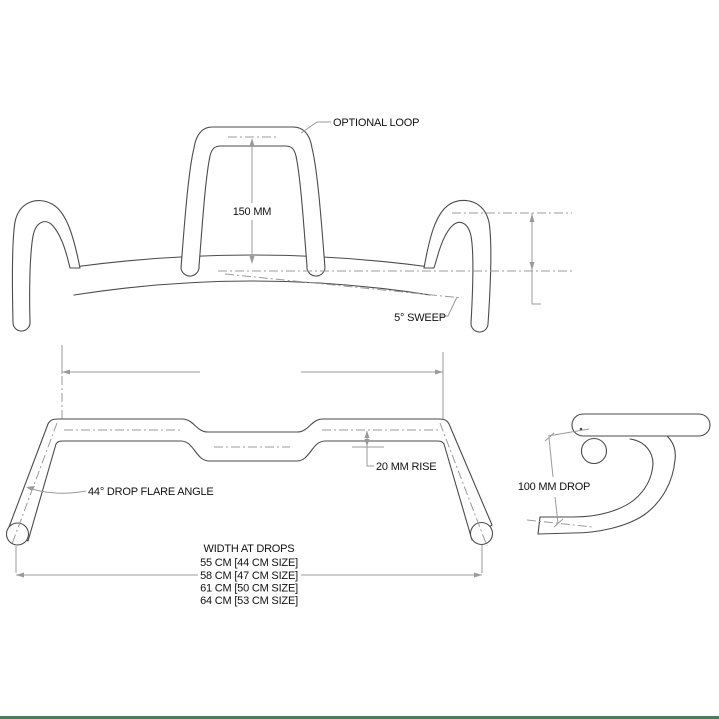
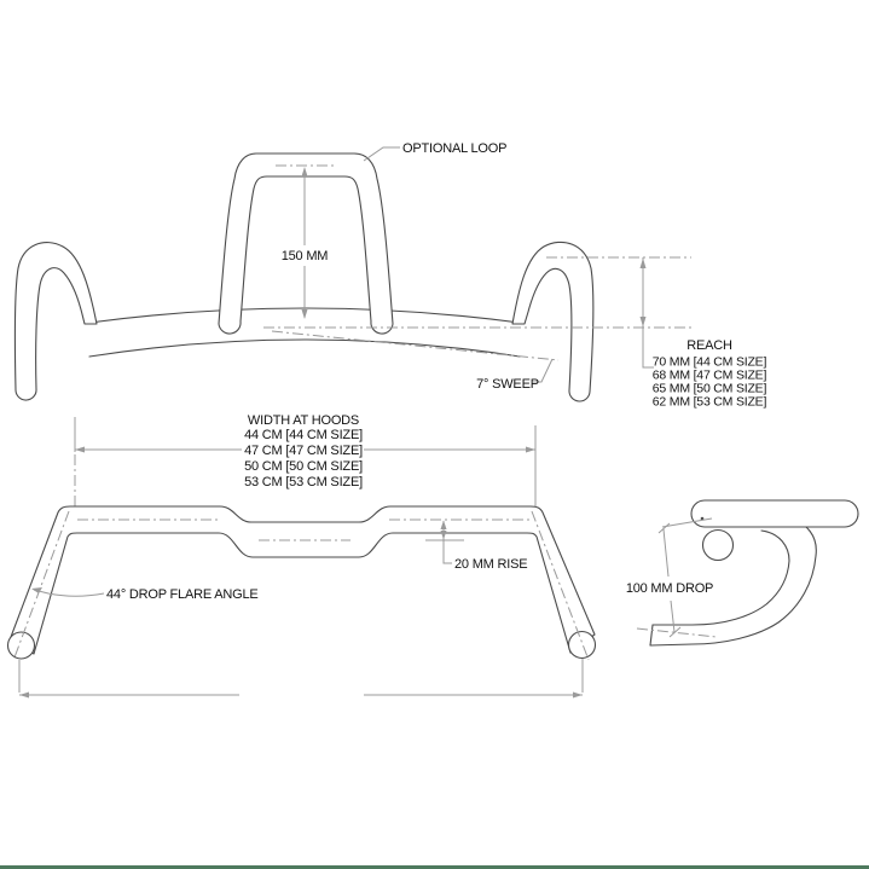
  OPTIONAL LOOP
  150 MM
- 5° SWEEP
+ 7° SWEEP
+ REACH
+ 70 MM [44 CM SIZE]
+ 68 MM [47 CM SIZE]
+ 65 MM [50 CM SIZE]
+ 62 MM [53 CM SIZE]
+ WIDTH AT HOODS
+ 44 CM [44 CM SIZE]
+ 47 CM [47 CM SIZE]
+ 50 CM [50 CM SIZE]
+ 53 CM [53 CM SIZE]
  20 MM RISE
  44° DROP FLARE ANGLE
- WIDTH AT DROPS
- 55 CM [44 CM SIZE]
- 58 CM [47 CM SIZE]
- 61 CM [50 CM SIZE]
- 64 CM [53 CM SIZE]
  100 MM DROP
